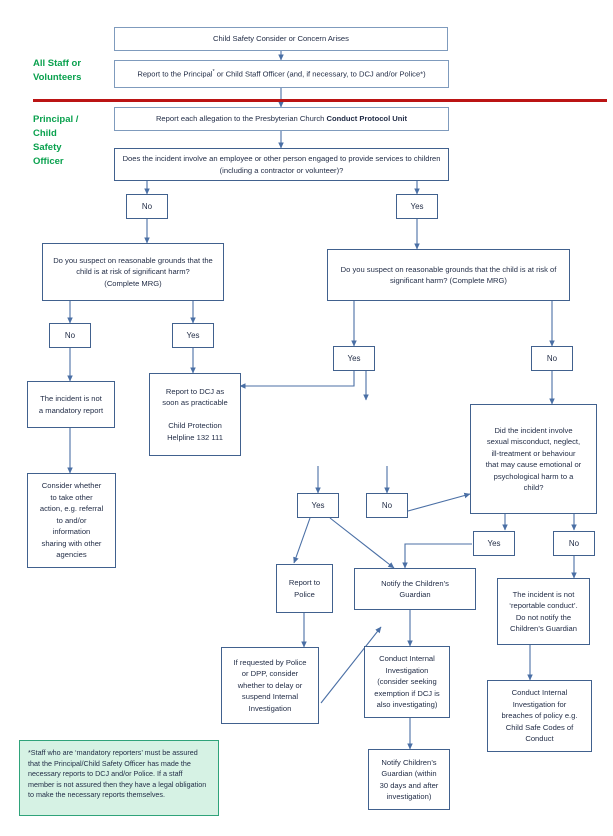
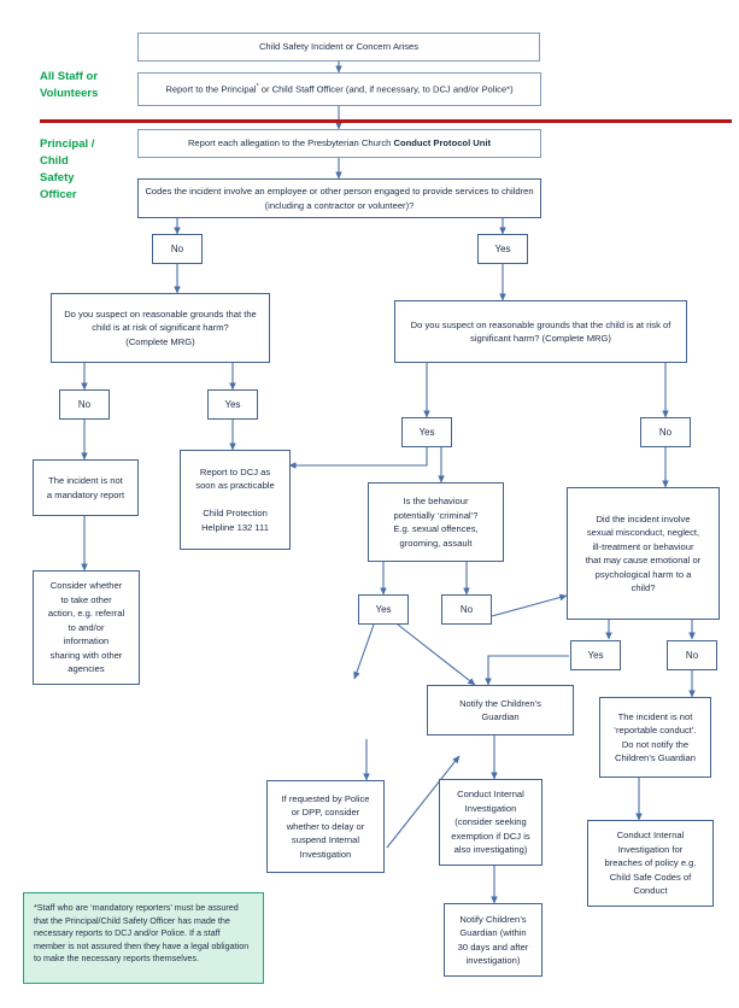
  All Staff or
  Volunteers
  Principal /
  Child
  Safety
  Officer
- Child Safety Consider or Concern Arises
+ Child Safety Incident or Concern Arises
  Report to the Principal or Child Staff Officer (and, if necessary, to DCJ and/or Police*)
  Report each allegation to the Presbyterian Church Conduct Protocol Unit
- Does the incident involve an employee or other person engaged to provide services to children (including a contractor or volunteer)?
+ Codes the incident involve an employee or other person engaged to provide services to children (including a contractor or volunteer)?
  No
  Yes
  Do you suspect on reasonable grounds that the child is at risk of significant harm?
  (Complete MRG)
  Do you suspect on reasonable grounds that the child is at risk of significant harm? (Complete MRG)
  No
  Yes
  Yes
  No
  The incident is not
  a mandatory report
  Report to DCJ as
  soon as practicable
  Child Protection
  Helpline 132 111
  Consider whether
  to take other
  action, e.g. referral
  to and/or
  information
  sharing with other
  agencies
+ Is the behaviour
+ potentially ‘criminal’?
+ E.g. sexual offences,
+ grooming, assault
  Yes
  No
  Did the incident involve
  sexual misconduct, neglect,
  ill-treatment or behaviour
  that may cause emotional or
  psychological harm to a
  child?
  Yes
  No
- Report to
- Police
  Notify the Children’s
  Guardian
  The incident is not
  ‘reportable conduct’.
  Do not notify the
  Children’s Guardian
  If requested by Police
  or DPP, consider
  whether to delay or
  suspend Internal
  Investigation
  Conduct Internal
  Investigation
  (consider seeking
  exemption if DCJ is
  also investigating)
  Conduct Internal
  Investigation for
  breaches of policy e.g.
  Child Safe Codes of
  Conduct
  Notify Children’s
  Guardian (within
  30 days and after
  investigation)
  *Staff who are ‘mandatory reporters’ must be assured that the Principal/Child Safety Officer has made the necessary reports to DCJ and/or Police. If a staff member is not assured then they have a legal obligation to make the necessary reports themselves.
